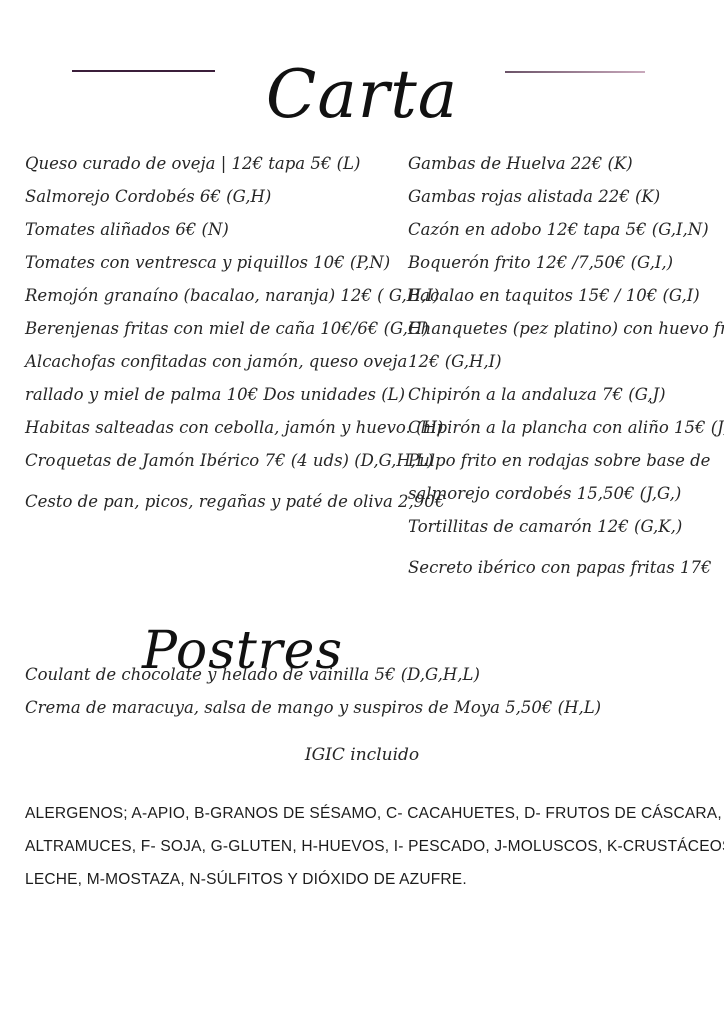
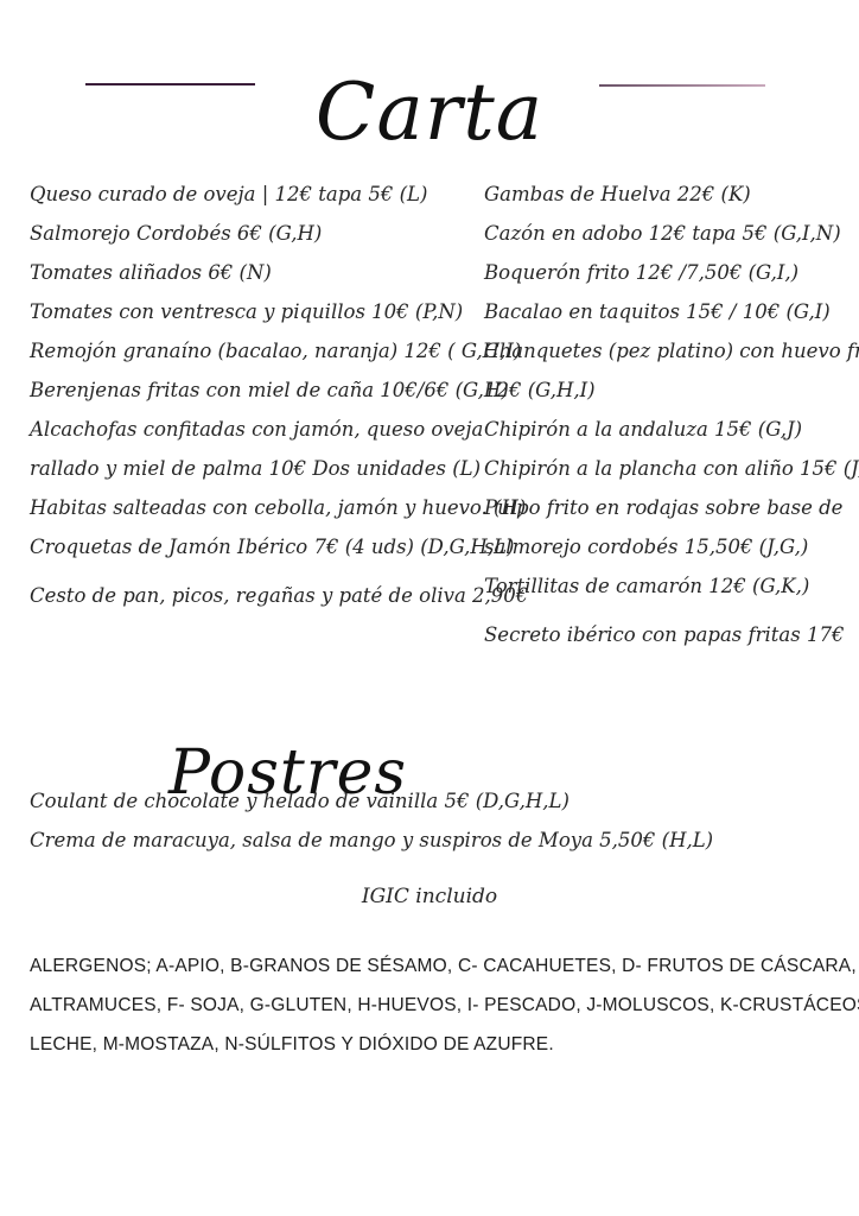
  Carta
  Queso curado de oveja | 12€ tapa 5€ (L)
  Salmorejo Cordobés 6€ (G,H)
  Tomates aliñados 6€ (N)
  Tomates con ventresca y piquillos 10€ (P,N)
  Remojón granaíno (bacalao, naranja) 12€ ( G,
  Berenjenas fritas con miel de caña 10€/6€ (G,
  Alcachofas confitadas con jamón, queso oveja
  rallado y miel de palma 10€ Dos unidades (L)
  Habitas salteadas con cebolla, jamón y huevo
  Croquetas de Jamón Ibérico 7€ (4 uds) (D,G,H
  Cesto de pan, picos, regañas y paté de oliva 2
  Gambas de Huelva 22€ (K)
- Gambas rojas alistada 22€ (K)
  Cazón en adobo 12€ tapa 5€ (G,I,N)
  Boquerón frito 12€ /7,50€ (G,I,)
  Bacalao en taquitos 15€ / 10€ (G,I)
  Chanquetes (pez platino) con huevo f
  12€ (G,H,I)
- Chipirón a la andaluza 7€ (G,J)
+ Chipirón a la andaluza 15€ (G,J)
  Chipirón a la plancha con aliño 15€ (J
  Pulpo frito en rodajas sobre base de
  salmorejo cordobés 15,50€ (J,G,)
  Tortillitas de camarón 12€ (G,K,)
  Secreto ibérico con papas fritas 17€
  Postres
  Coulant de chocolate y helado de vainilla 5€ (D,G,H,L)
  Crema de maracuya, salsa de mango y suspiros de Moya 5,50€ (H,L)
  IGIC incluido
  ALERGENOS; A-APIO, B-GRANOS DE SÉSAMO, C- CACAHUETES, D- FRUTOS DE CÁSCARA,
  ALTRAMUCES, F- SOJA, G-GLUTEN, H-HUEVOS, I- PESCADO, J-MOLUSCOS, K-CRUSTÁCEO
  LECHE, M-MOSTAZA, N-SÚLFITOS Y DIÓXIDO DE AZUFRE.
